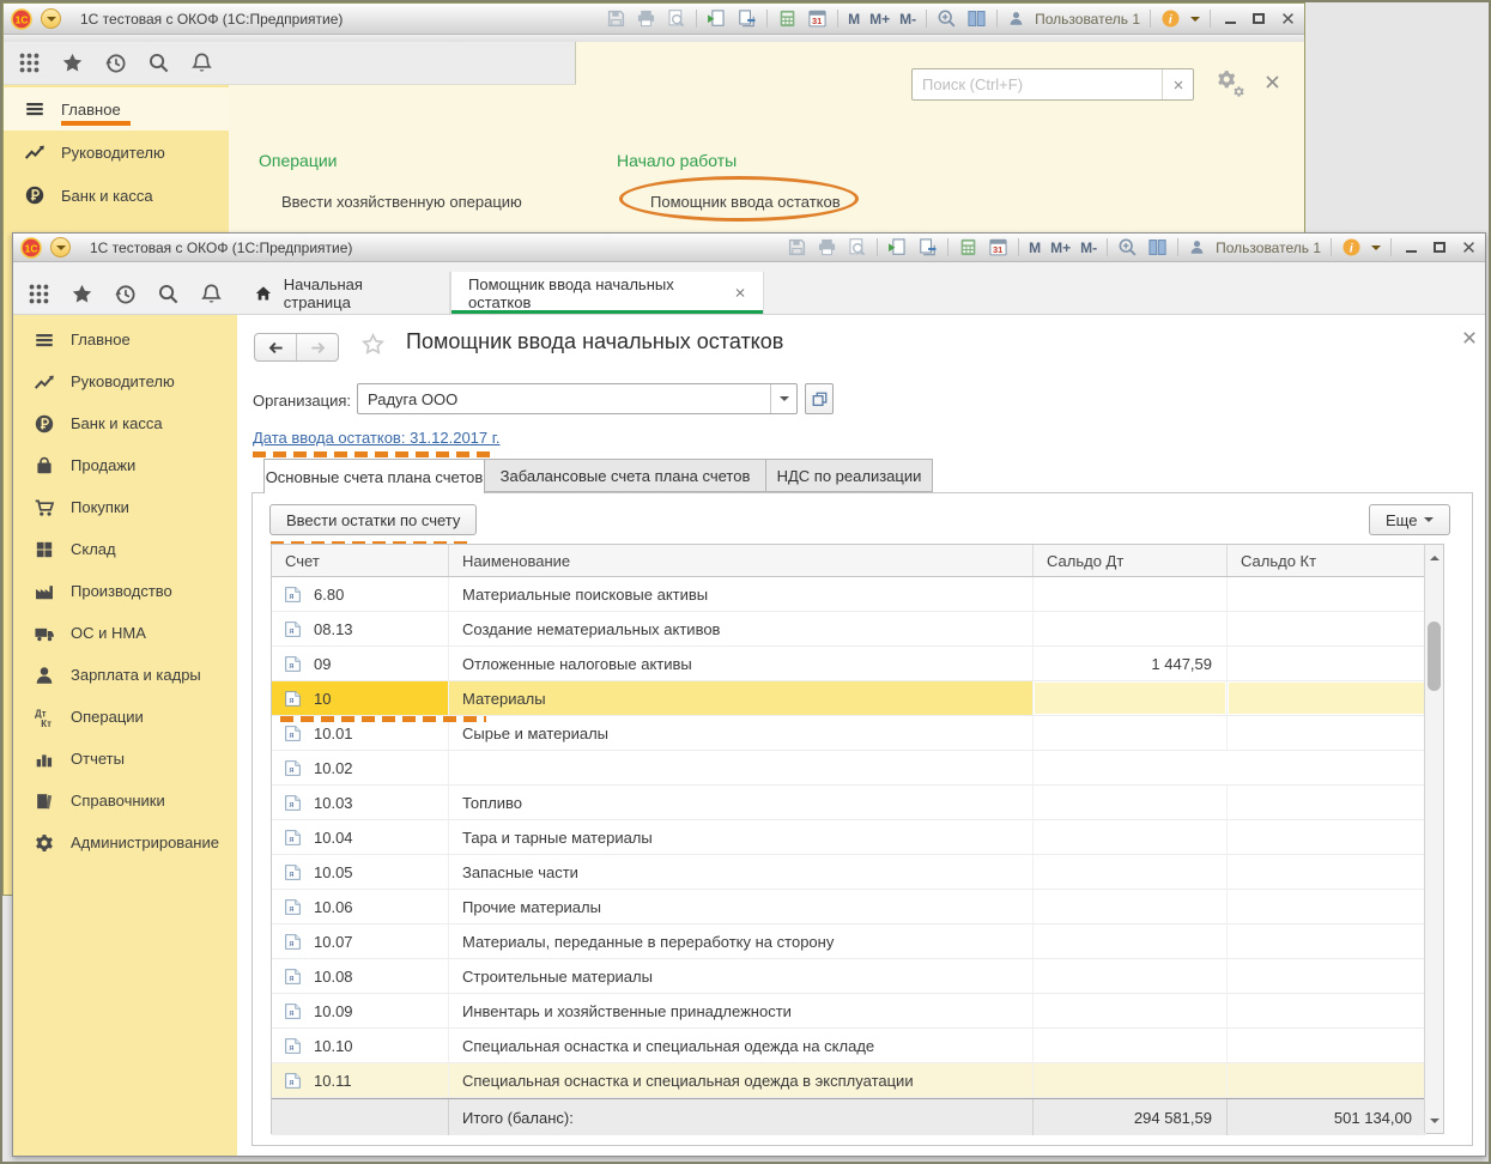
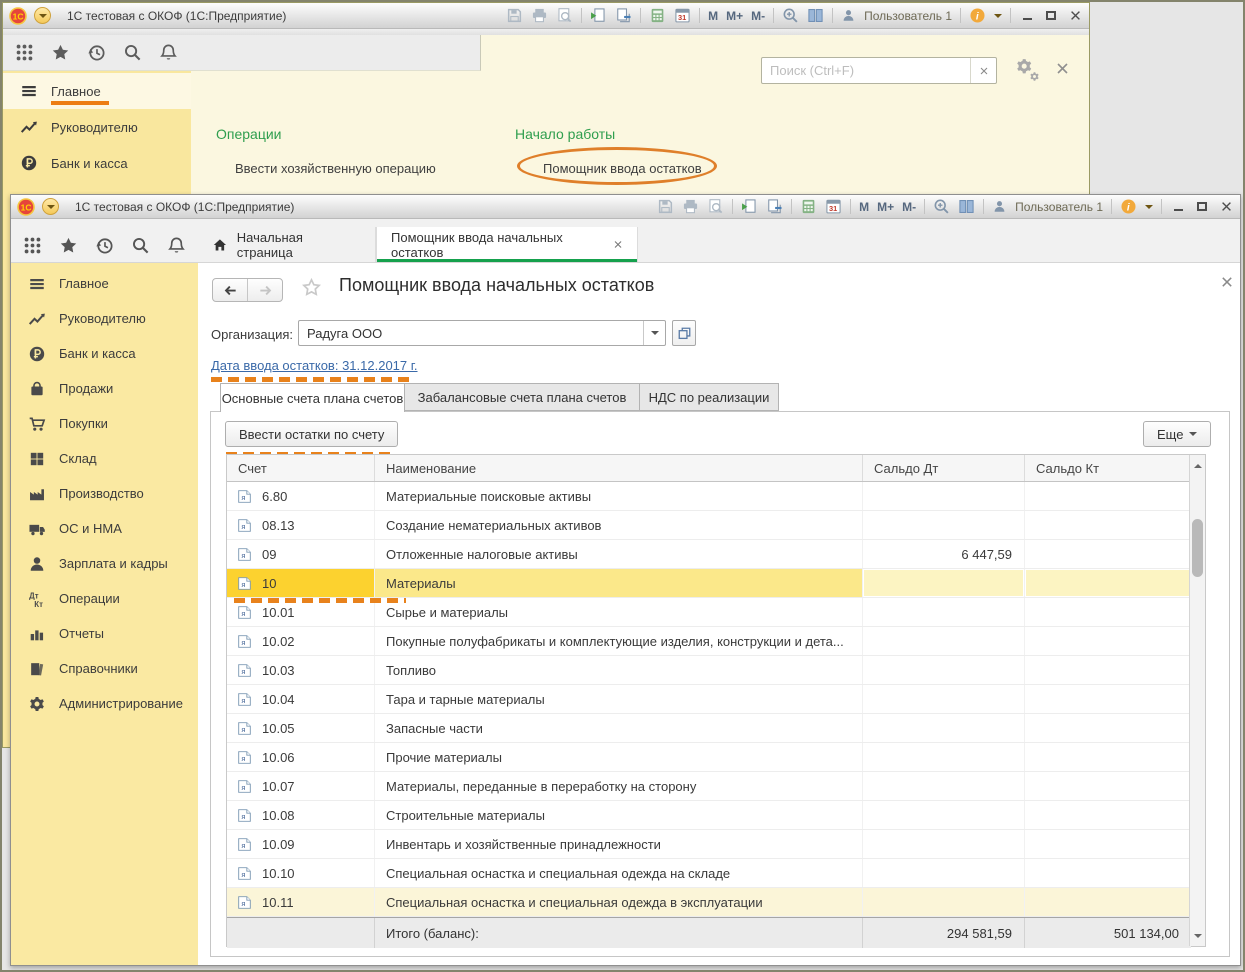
  1С тестовая с ОКОФ (1С:Предприятие)
  M
  M+
  M-
  Пользователь 1
  Главное
  Руководителю
  Банк и касса
  Поиск (Ctrl+F)
  Операции
  Ввести хозяйственную операцию
  Начало работы
  Помощник ввода остатков
  1С тестовая с ОКОФ (1С:Предприятие)
  M
  M+
  M-
  Пользователь 1
  Начальная страница
  Помощник ввода начальных остатков
  Главное
  Руководителю
  Банк и касса
  Продажи
  Покупки
  Склад
  Производство
  ОС и НМА
  Зарплата и кадры
  Операции
  Отчеты
  Справочники
  Администрирование
  Помощник ввода начальных остатков
  Организация:
  Радуга ООО
  Дата ввода остатков: 31.12.2017 г.
  Основные счета плана счетов
  Забалансовые счета плана счетов
  НДС по реализации
  Ввести остатки по счету
  Еще
  Счет
  Наименование
  Сальдо Дт
  Сальдо Кт
  6.80
  Материальные поисковые активы
  08.13
  Создание нематериальных активов
  09
  Отложенные налоговые активы
- 1 447,59
+ 6 447,59
  10
  Материалы
  10.01
  Сырье и материалы
  10.02
+ Покупные полуфабрикаты и комплектующие изделия, конструкции и дета...
  10.03
  Топливо
  10.04
  Тара и тарные материалы
  10.05
  Запасные части
  10.06
  Прочие материалы
  10.07
  Материалы, переданные в переработку на сторону
  10.08
  Строительные материалы
  10.09
  Инвентарь и хозяйственные принадлежности
  10.10
  Специальная оснастка и специальная одежда на складе
  10.11
  Специальная оснастка и специальная одежда в эксплуатации
  Итого (баланс):
  294 581,59
  501 134,00
